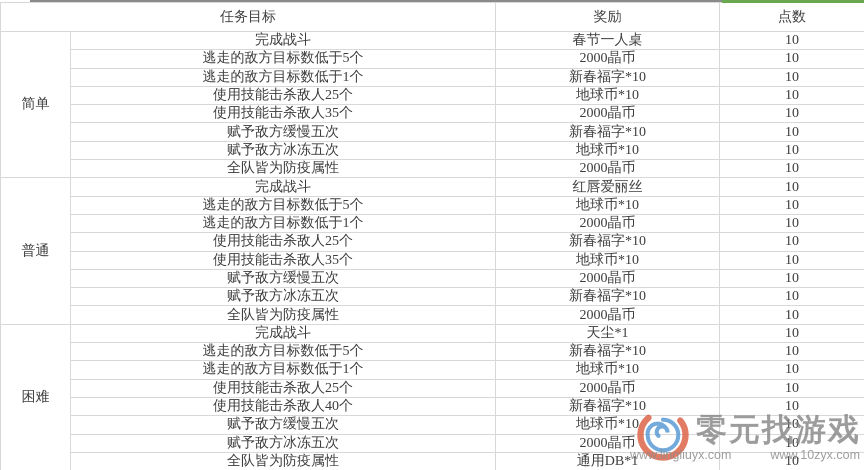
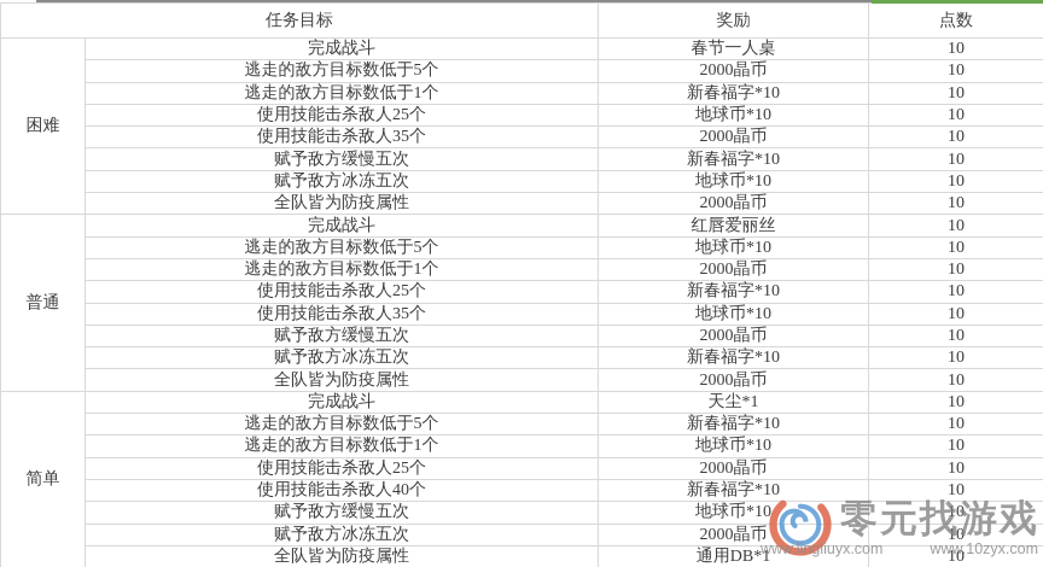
  任务目标	奖励	点数
- 简单	完成战斗	春节一人桌	10
+ 困难	完成战斗	春节一人桌	10
  逃走的敌方目标数低于5个	2000晶币	10
  逃走的敌方目标数低于1个	新春福字*10	10
  使用技能击杀敌人25个	地球币*10	10
  使用技能击杀敌人35个	2000晶币	10
  赋予敌方缓慢五次	新春福字*10	10
  赋予敌方冰冻五次	地球币*10	10
  全队皆为防疫属性	2000晶币	10
  普通	完成战斗	红唇爱丽丝	10
  逃走的敌方目标数低于5个	地球币*10	10
  逃走的敌方目标数低于1个	2000晶币	10
  使用技能击杀敌人25个	新春福字*10	10
  使用技能击杀敌人35个	地球币*10	10
  赋予敌方缓慢五次	2000晶币	10
  赋予敌方冰冻五次	新春福字*10	10
  全队皆为防疫属性	2000晶币	10
- 困难	完成战斗	天尘*1	10
+ 简单	完成战斗	天尘*1	10
  逃走的敌方目标数低于5个	新春福字*10	10
  逃走的敌方目标数低于1个	地球币*10	10
  使用技能击杀敌人25个	2000晶币	10
  使用技能击杀敌人40个	新春福字*10	10
  赋予敌方缓慢五次	地球币*10	10
  赋予敌方冰冻五次	2000晶币	10
  全队皆为防疫属性	通用DB*1	10
  零元找游戏
  www.lingliuyx.com
  www.10zyx.com
